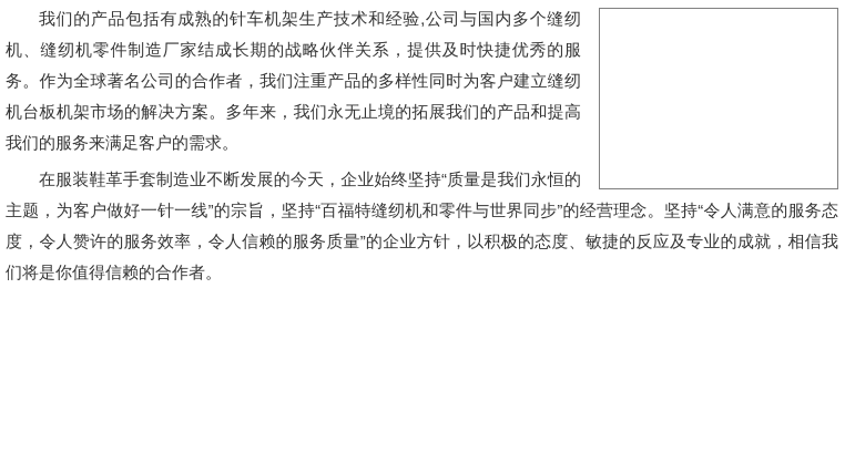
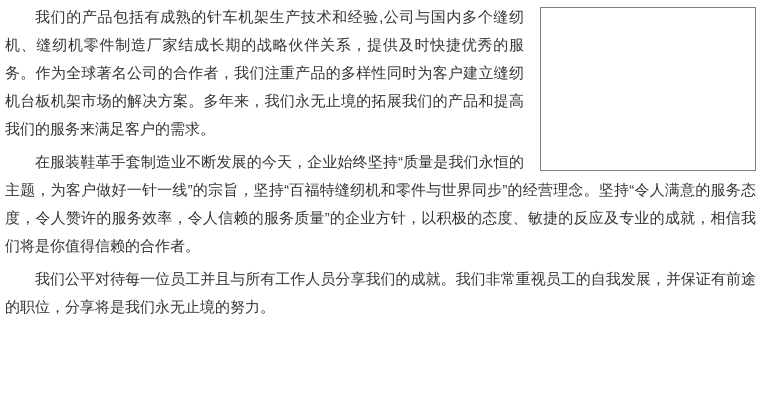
  我们的产品包括有成熟的针车机架生产技术和经验,公司与国内多个缝纫机、缝纫机零件制造厂家结成长期的战略伙伴关系，提供及时快捷优秀的服务。作为全球著名公司的合作者，我们注重产品的多样性同时为客户建立缝纫机台板机架市场的解决方案。多年来，我们永无止境的拓展我们的产品和提高我们的服务来满足客户的需求。
  在服装鞋革手套制造业不断发展的今天，企业始终坚持“质量是我们永恒的主题，为客户做好一针一线”的宗旨，坚持“百福特缝纫机和零件与世界同步”的经营理念。坚持“令人满意的服务态度，令人赞许的服务效率，令人信赖的服务质量”的企业方针，以积极的态度、敏捷的反应及专业的成就，相信我们将是你值得信赖的合作者。
+ 我们公平对待每一位员工并且与所有工作人员分享我们的成就。我们非常重视员工的自我发展，并保证有前途的职位，分享将是我们永无止境的努力。
